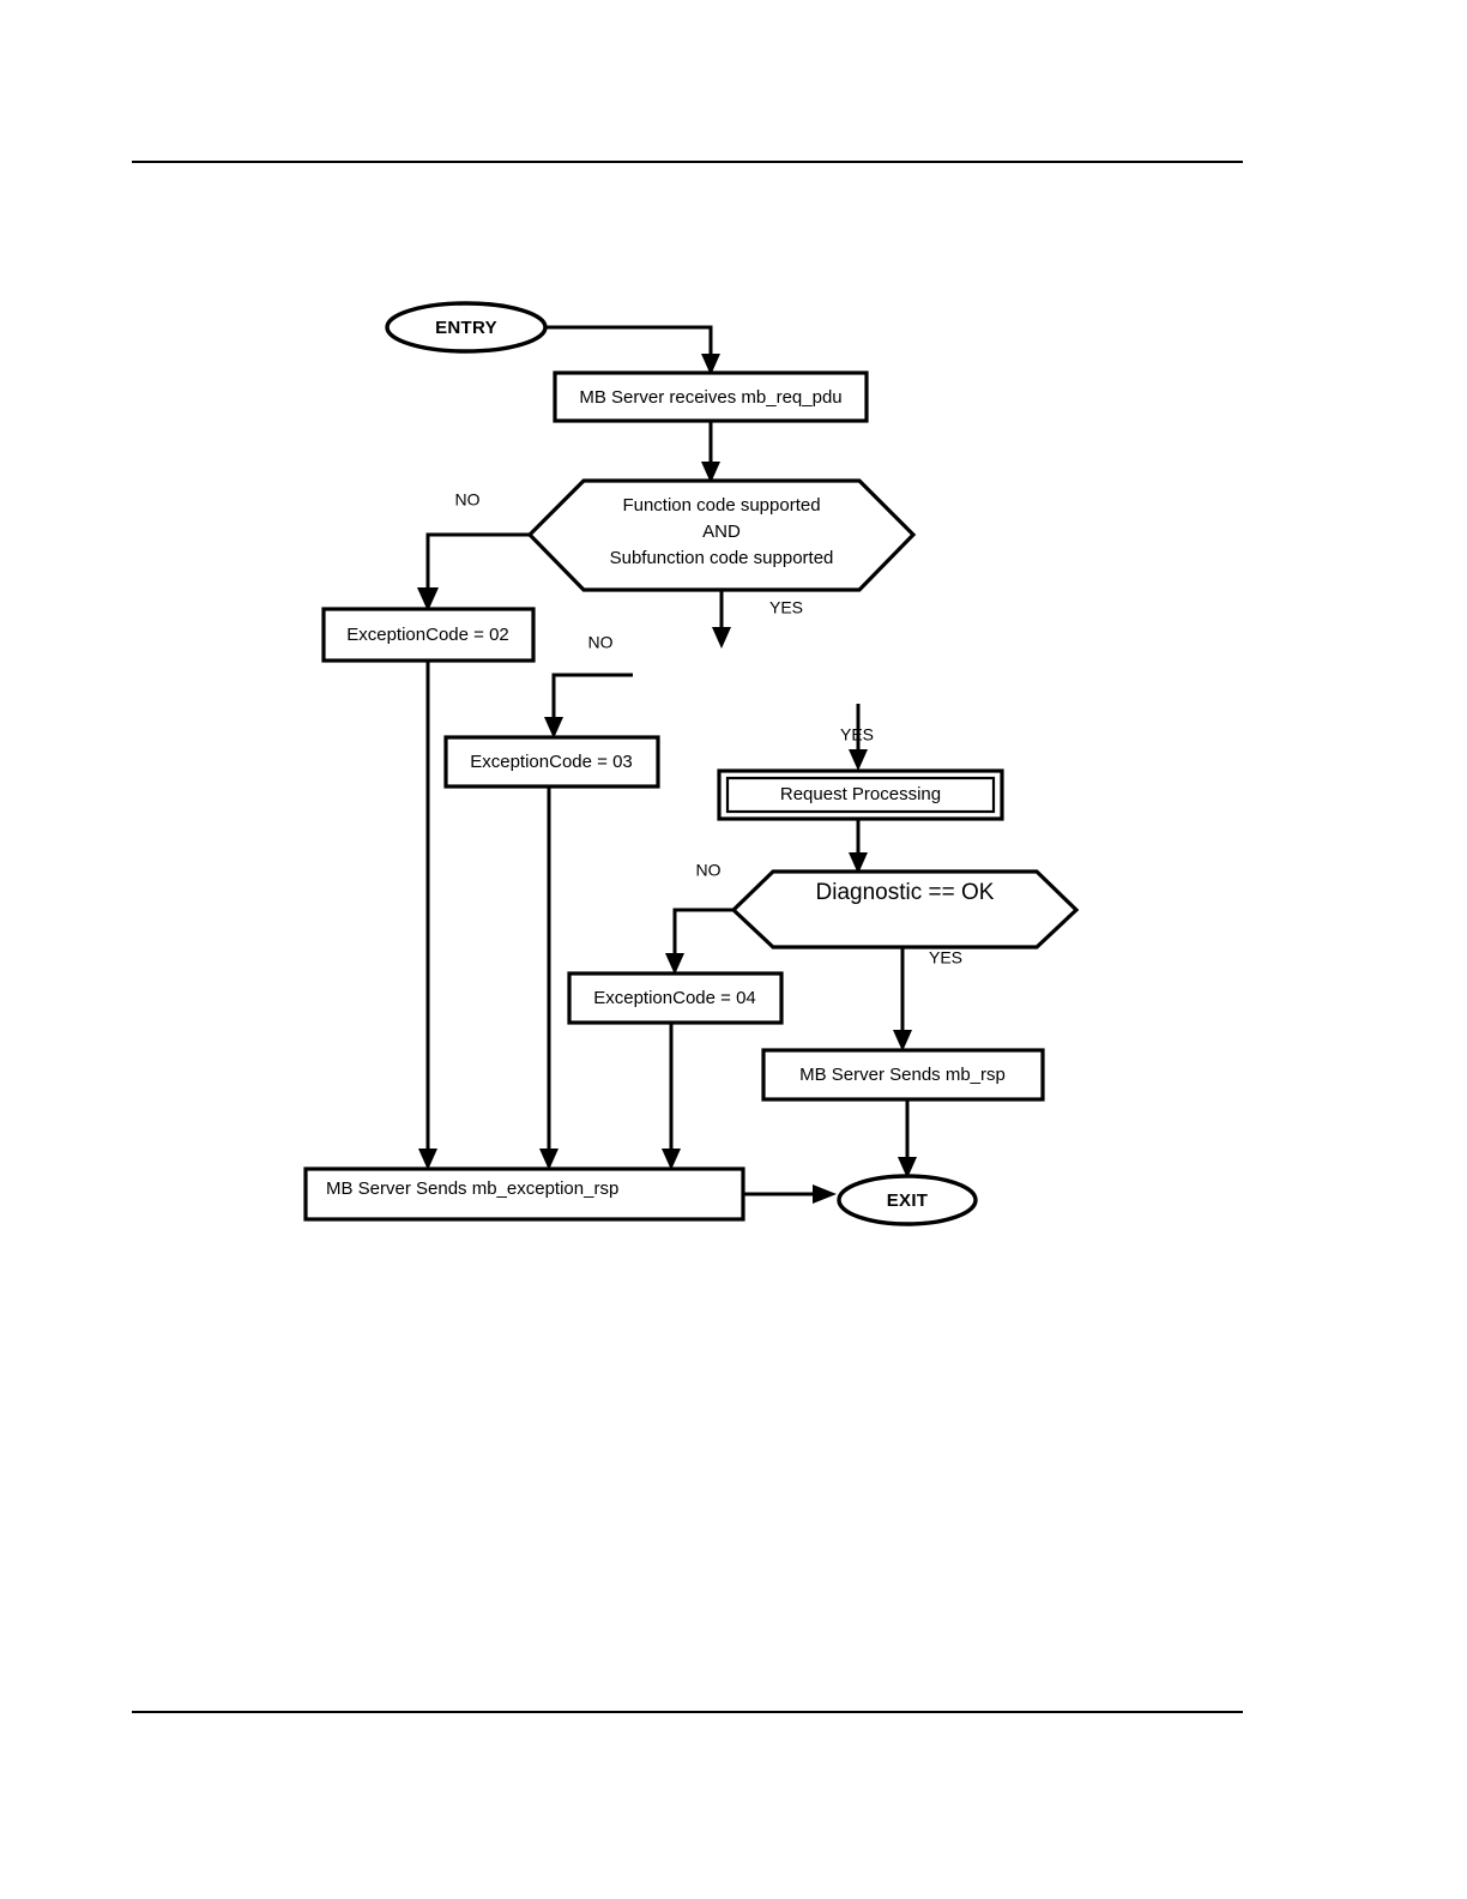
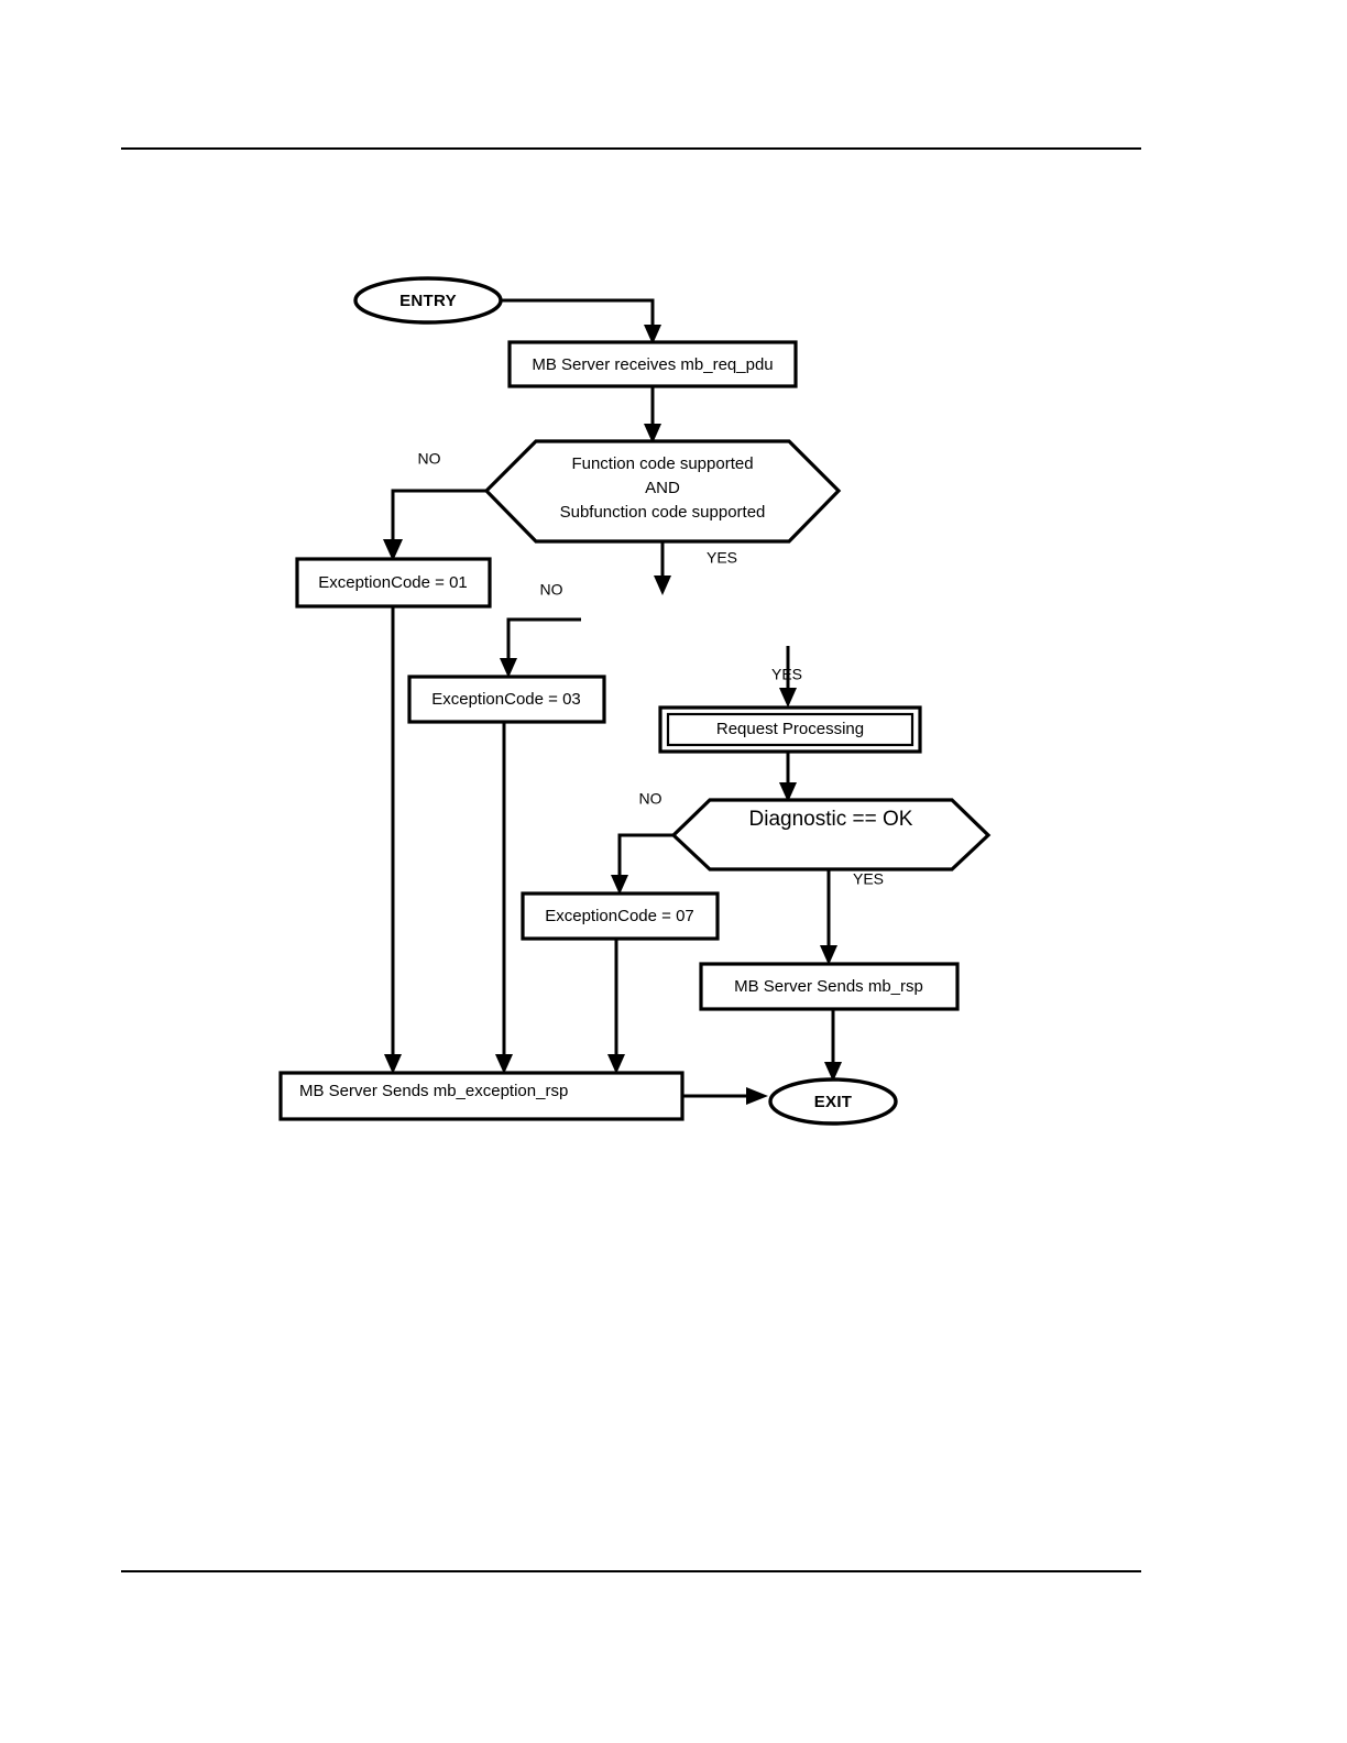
  ENTRY
  MB Server receives mb_req_pdu
  Function code supported
  AND
  Subfunction code supported
  NO
  YES
- ExceptionCode = 02
+ ExceptionCode = 01
  NO
  YES
  ExceptionCode = 03
  Request Processing
  Diagnostic == OK
  NO
  YES
- ExceptionCode = 04
+ ExceptionCode = 07
  MB Server Sends mb_rsp
  MB Server Sends mb_exception_rsp
  EXIT
